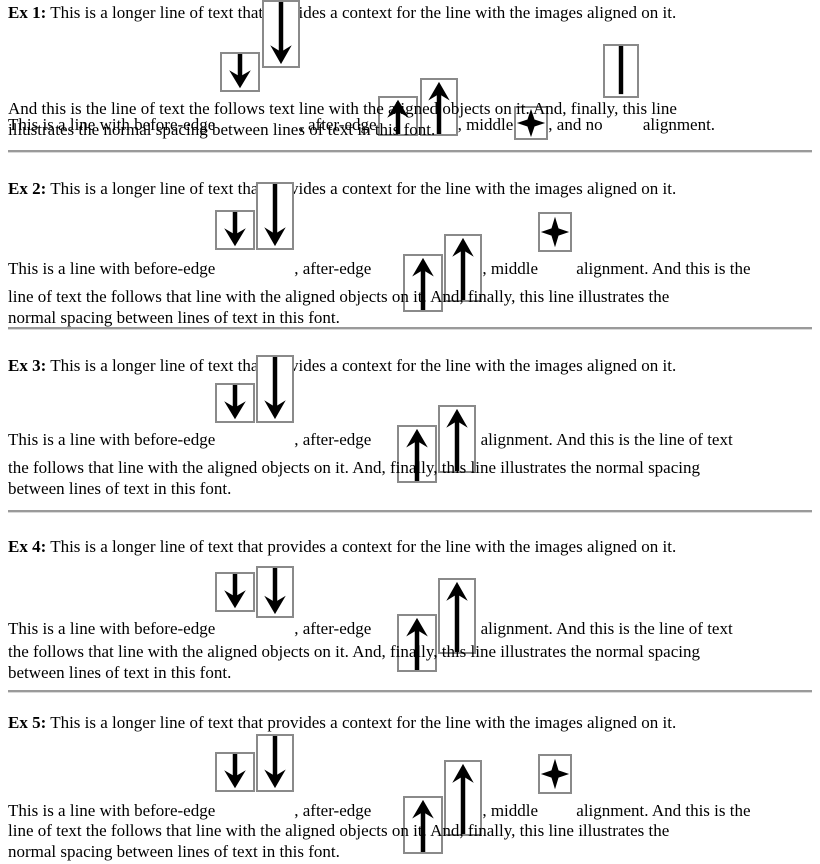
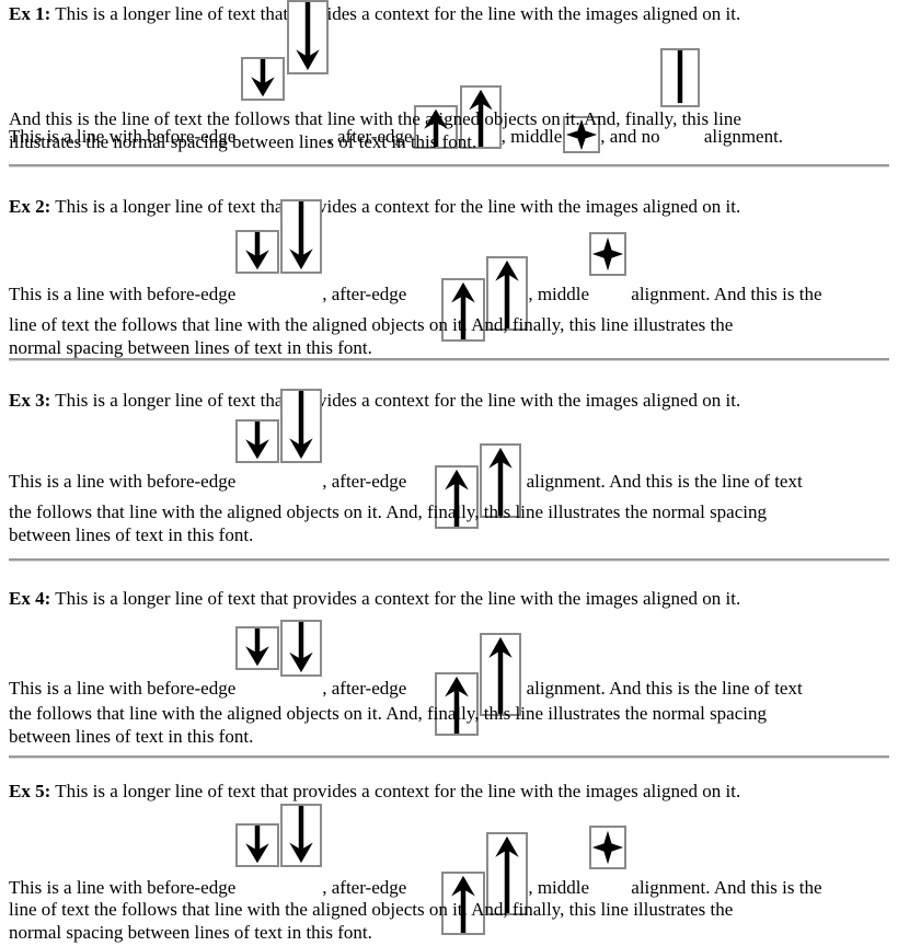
  Ex 1: This is a longer line of text thaides a context for the line with the images aligned on it.
  This is a line with before-edge , after-edge , middle , and no alignment.
- And this is the line of text the follows text line with the aligned objects on it. And, finally, this line
+ And this is the line of text the follows that line with the aligned objects on it. And, finally, this line
  illustrates the normal spacing between lines of text in this font.
  Ex 2: This is a longer line of text thavides a context for the line with the images aligned on it.
  This is a line with before-edge , after-edge , middle alignment. And this is the
  line of text the follows that line with the aligned objects on it. And, finally, this line illustrates the
  normal spacing between lines of text in this font.
  Ex 3: This is a longer line of text thavides a context for the line with the images aligned on it.
  This is a line with before-edge , after-edge alignment. And this is the line of text
  the follows that line with the aligned objects on it. And, finally, this line illustrates the normal spacing
  between lines of text in this font.
  Ex 4: This is a longer line of text that provides a context for the line with the images aligned on it.
  This is a line with before-edge , after-edge alignment. And this is the line of text
  the follows that line with the aligned objects on it. And, finally, this line illustrates the normal spacing
  between lines of text in this font.
  Ex 5: This is a longer line of text that provides a context for the line with the images aligned on it.
  This is a line with before-edge , after-edge , middle alignment. And this is the
  line of text the follows that line with the aligned objects on it. And, finally, this line illustrates the
  normal spacing between lines of text in this font.
